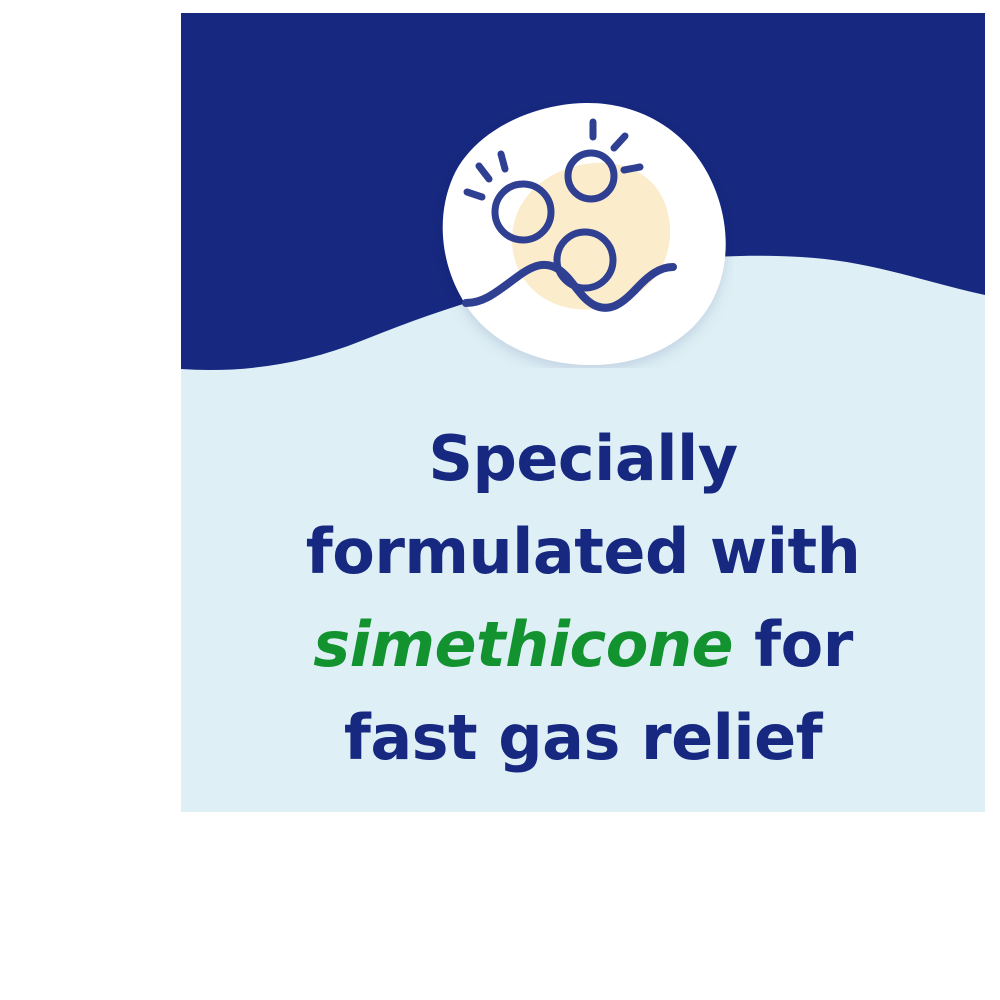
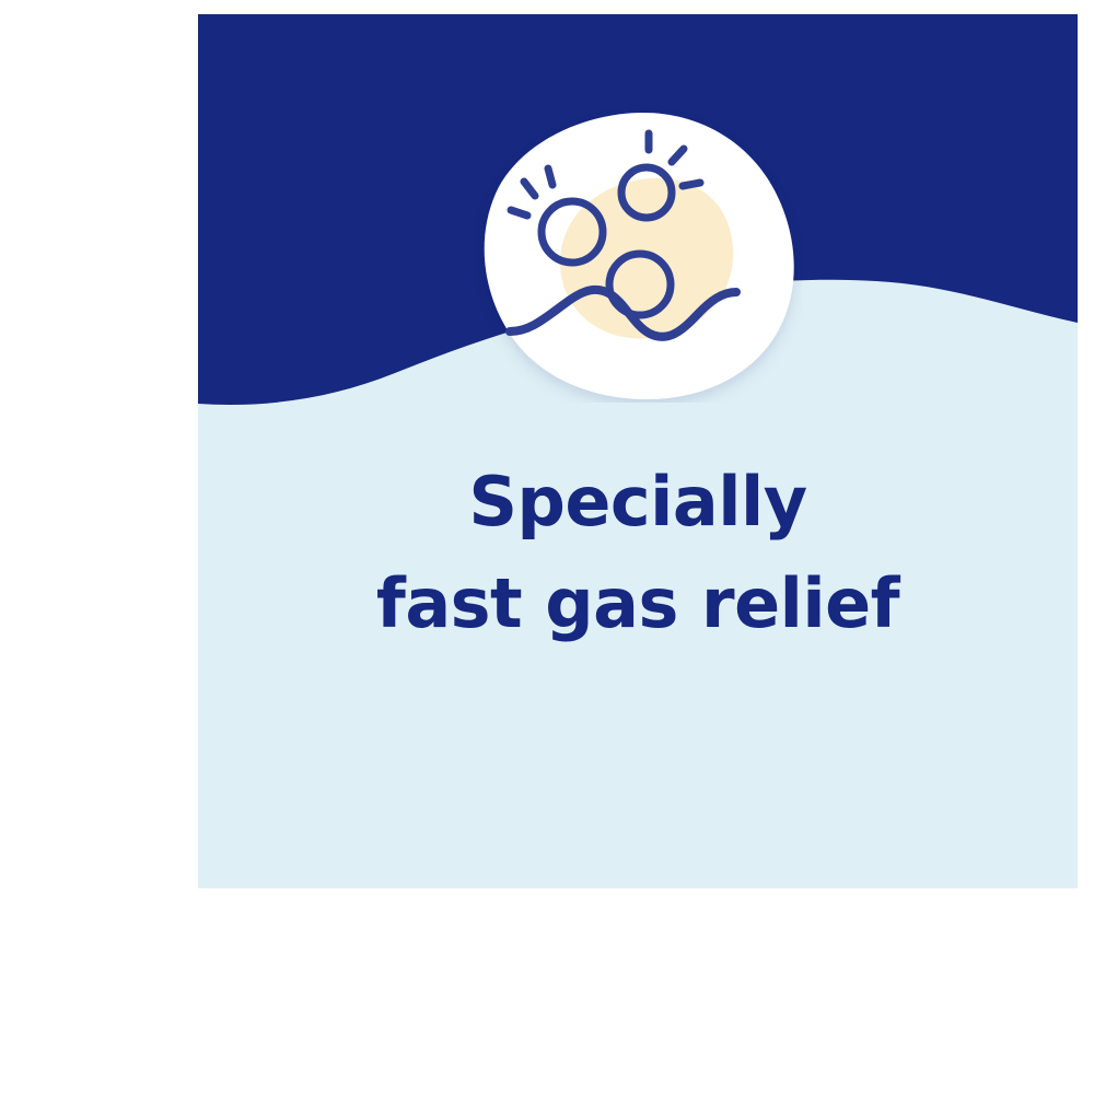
  Specially
- formulated with
- simethicone for
  fast gas relief
